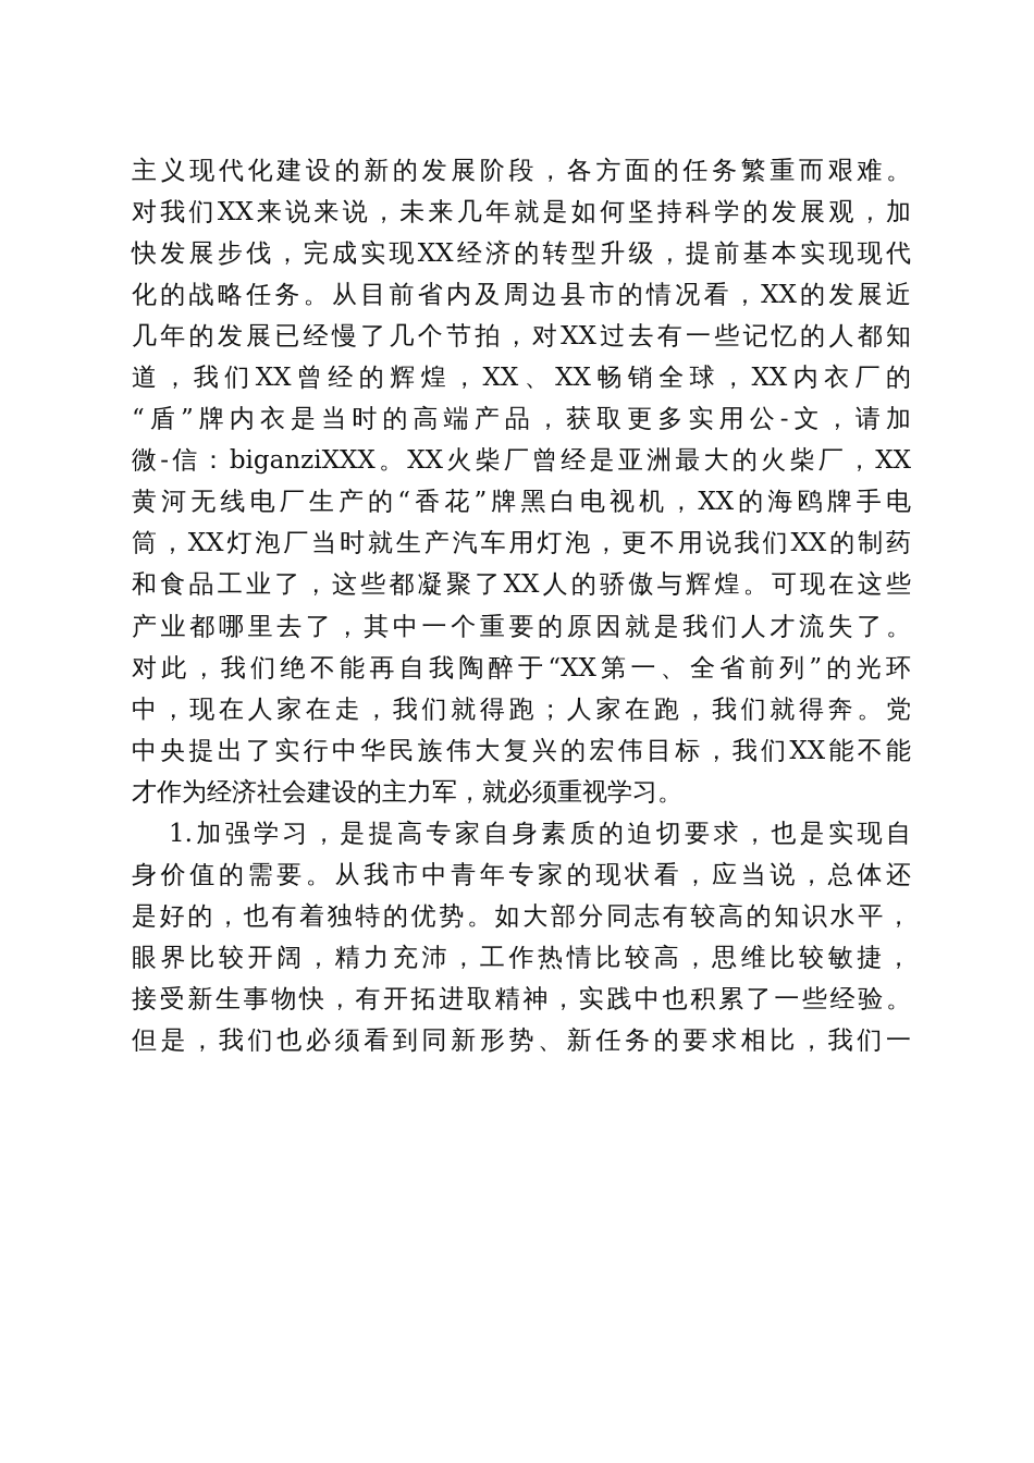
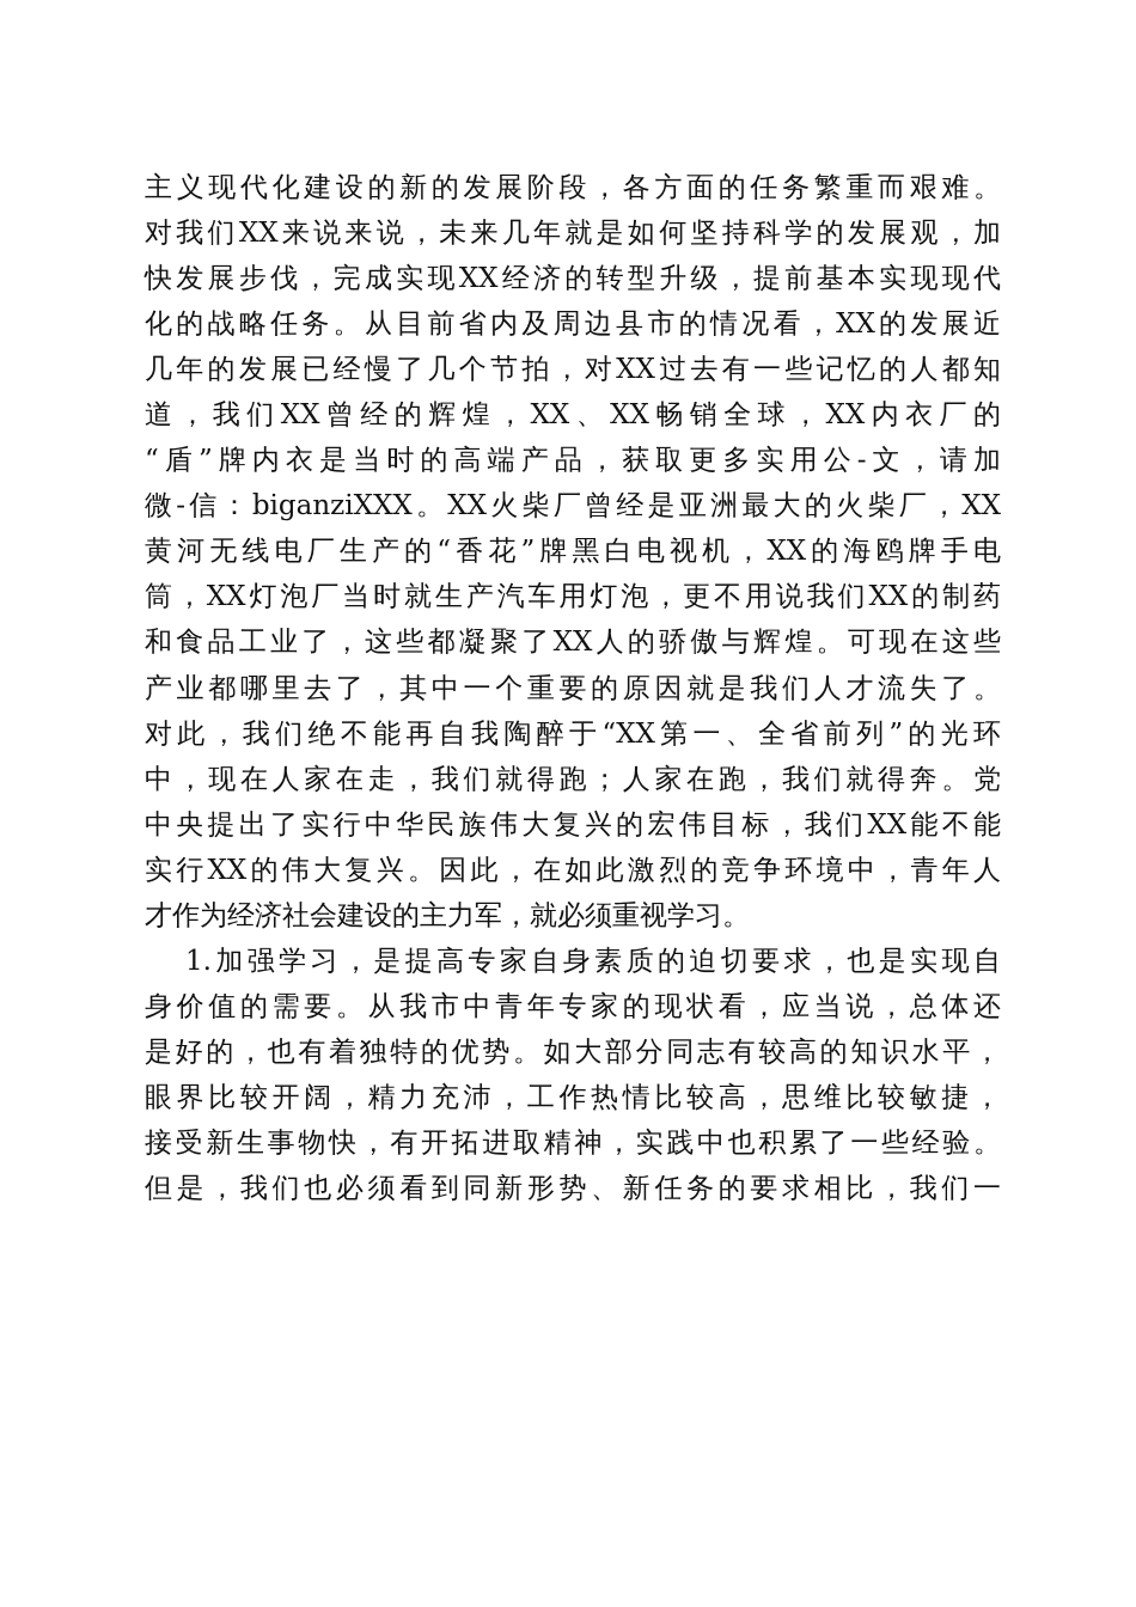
  主义现代化建设的新的发展阶段，各方面的任务繁重而艰难。
  对我们XX来说来说，未来几年就是如何坚持科学的发展观，加
  快发展步伐，完成实现XX经济的转型升级，提前基本实现现代
  化的战略任务。从目前省内及周边县市的情况看，XX的发展近
  几年的发展已经慢了几个节拍，对XX过去有一些记忆的人都知
  道，我们XX曾经的辉煌，XX、XX畅销全球，XX内衣厂的
  “盾”牌内衣是当时的高端产品，获取更多实用公-文，请加
  微-信：biganziXXX。XX火柴厂曾经是亚洲最大的火柴厂，XX
  黄河无线电厂生产的“香花”牌黑白电视机，XX的海鸥牌手电
  筒，XX灯泡厂当时就生产汽车用灯泡，更不用说我们XX的制药
  和食品工业了，这些都凝聚了XX人的骄傲与辉煌。可现在这些
  产业都哪里去了，其中一个重要的原因就是我们人才流失了。
  对此，我们绝不能再自我陶醉于“XX第一、全省前列”的光环
  中，现在人家在走，我们就得跑；人家在跑，我们就得奔。党
  中央提出了实行中华民族伟大复兴的宏伟目标，我们XX能不能
+ 实行XX的伟大复兴。因此，在如此激烈的竞争环境中，青年人
  才作为经济社会建设的主力军，就必须重视学习。
  1.加强学习，是提高专家自身素质的迫切要求，也是实现自
  身价值的需要。从我市中青年专家的现状看，应当说，总体还
  是好的，也有着独特的优势。如大部分同志有较高的知识水平，
  眼界比较开阔，精力充沛，工作热情比较高，思维比较敏捷，
  接受新生事物快，有开拓进取精神，实践中也积累了一些经验。
  但是，我们也必须看到同新形势、新任务的要求相比，我们一
